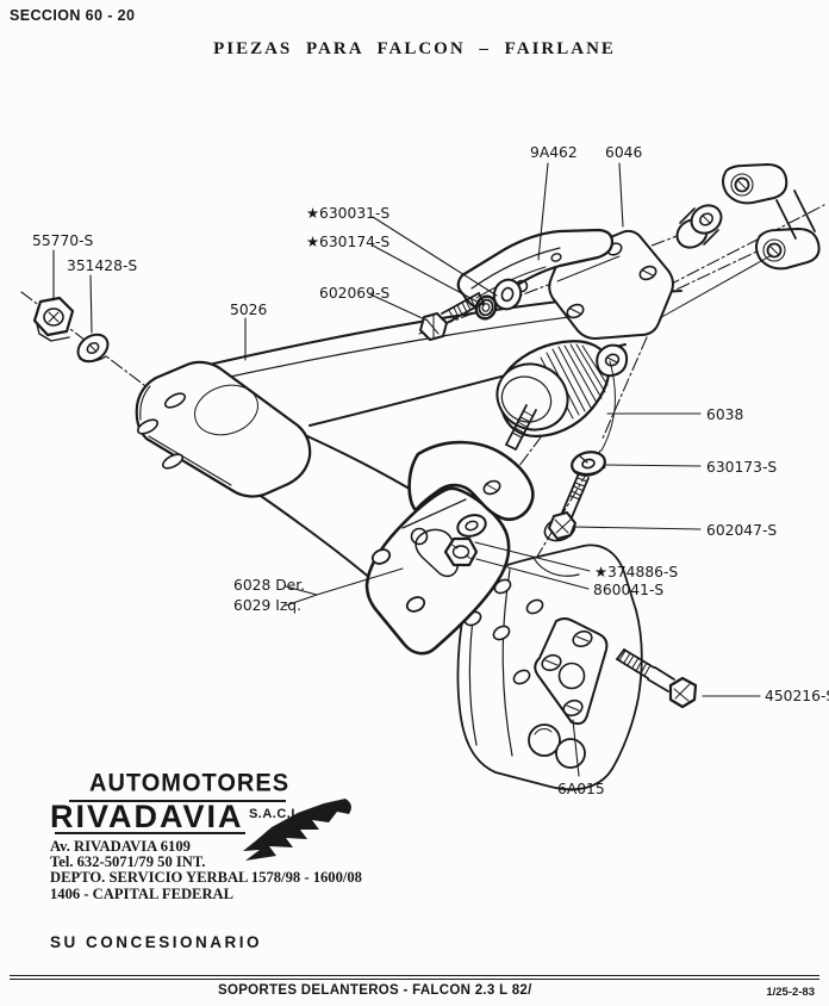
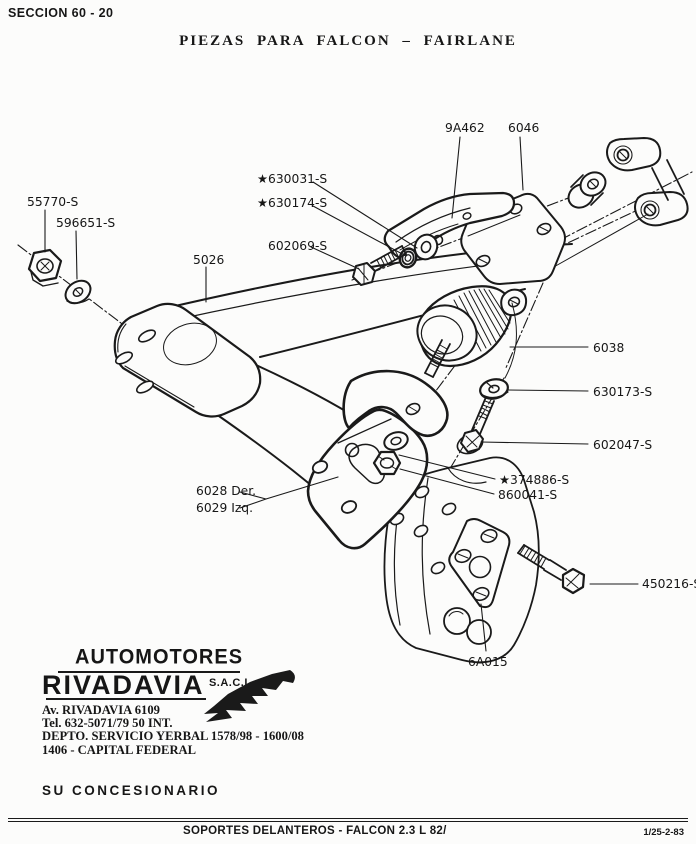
  SECCION 60 - 20
  PIEZAS PARA FALCON – FAIRLANE
  9A462
  6046
  ★630031-S
  ★630174-S
  602069-S
  55770-S
- 351428-S
+ 596651-S
  5026
  6038
  630173-S
  602047-S
  ★374886-S
  860041-S
  6028 Der.
  6029 Izq.
  450216-
  6A015
  AUTOMOTORES
  RIVADAVIA S.A.C.I
  Av. RIVADAVIA 6109
  Tel. 632-5071/79 50 INT.
  DEPTO. SERVICIO YERBAL 1578/98 - 1600/08
  1406 - CAPITAL FEDERAL
  SU CONCESIONARIO
  SOPORTES DELANTEROS - FALCON 2.3 L 82/
  1/25-2-83
